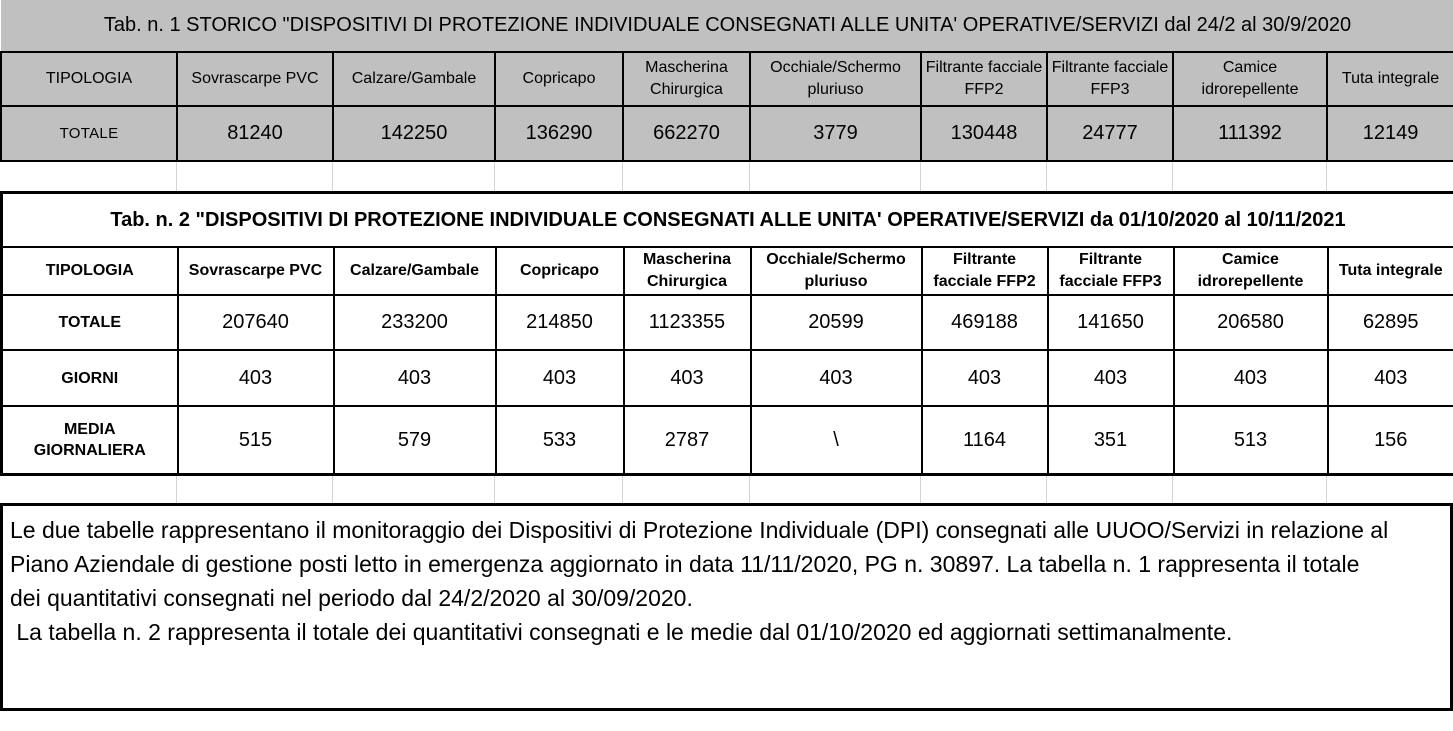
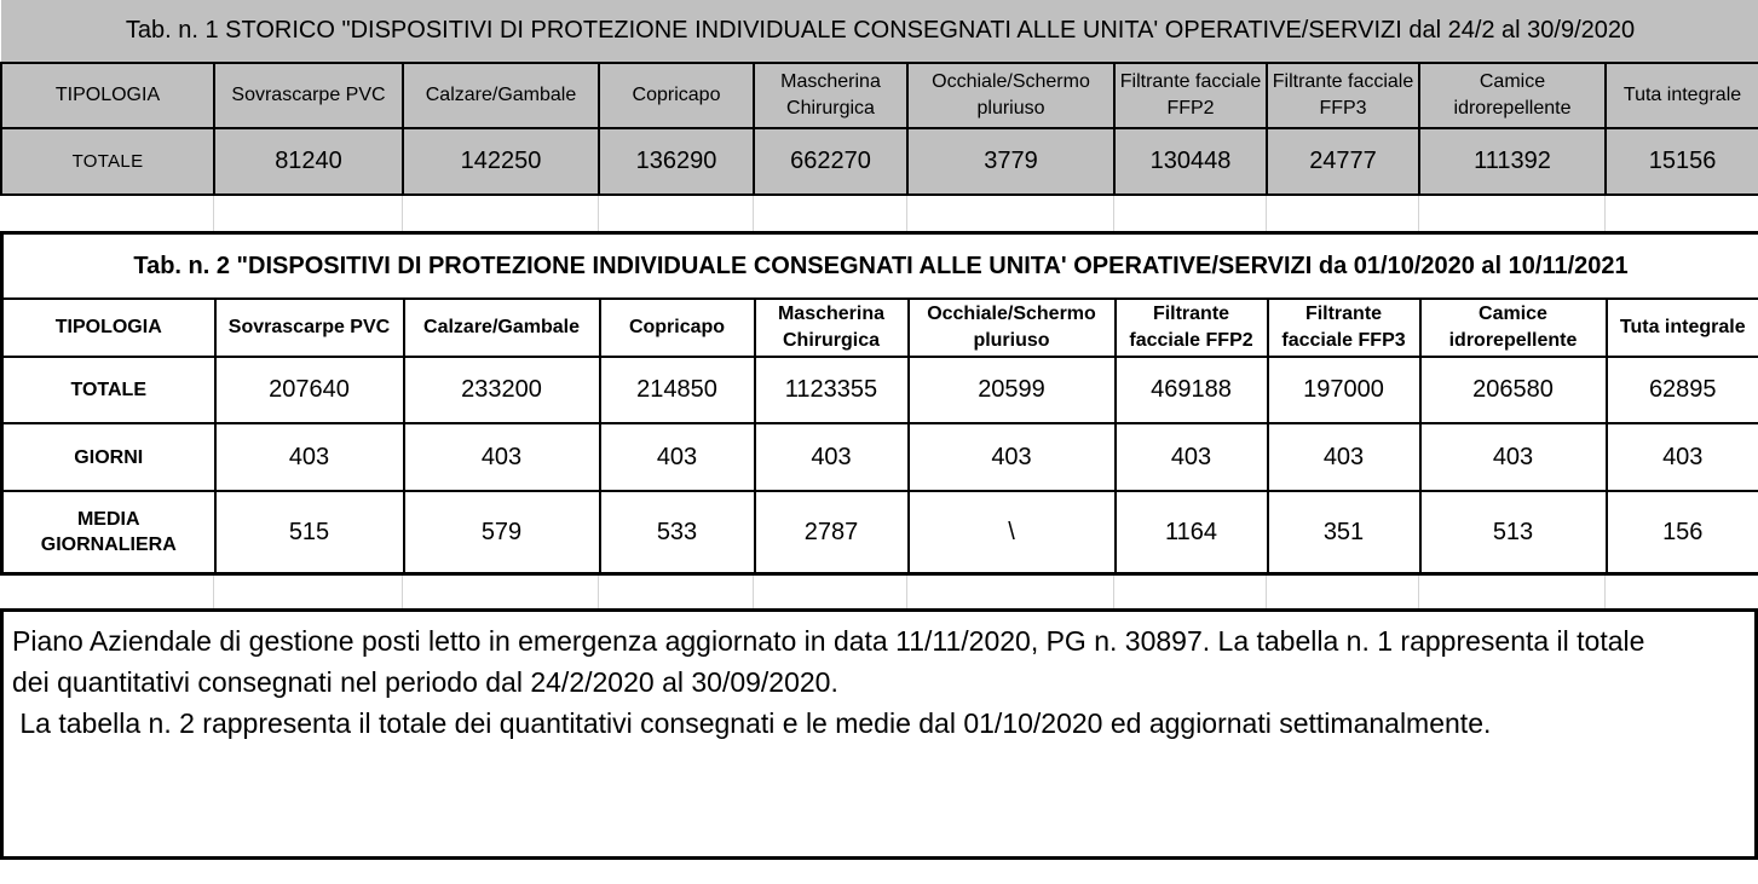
  Tab. n. 1 STORICO "DISPOSITIVI DI PROTEZIONE INDIVIDUALE CONSEGNATI ALLE UNITA' OPERATIVE/SERVIZI dal 24/2 al 30/9/2020
  TIPOLOGIA	Sovrascarpe PVC	Calzare/Gambale	Copricapo	Mascherina Chirurgica	Occhiale/Schermo pluriuso	Filtrante facciale FFP2	Filtrante facciale FFP3	Camice idrorepellente	Tuta integrale
- TOTALE	81240	142250	136290	662270	3779	130448	24777	111392	12149
+ TOTALE	81240	142250	136290	662270	3779	130448	24777	111392	15156
  Tab. n. 2 "DISPOSITIVI DI PROTEZIONE INDIVIDUALE CONSEGNATI ALLE UNITA' OPERATIVE/SERVIZI da 01/10/2020 al 10/11/2021
  TIPOLOGIA	Sovrascarpe PVC	Calzare/Gambale	Copricapo	Mascherina Chirurgica	Occhiale/Schermo pluriuso	Filtrante facciale FFP2	Filtrante facciale FFP3	Camice idrorepellente	Tuta integrale
- TOTALE	207640	233200	214850	1123355	20599	469188	141650	206580	62895
+ TOTALE	207640	233200	214850	1123355	20599	469188	197000	206580	62895
  GIORNI	403	403	403	403	403	403	403	403	403
  MEDIA GIORNALIERA	515	579	533	2787	\	1164	351	513	156
- Le due tabelle rappresentano il monitoraggio dei Dispositivi di Protezione Individuale (DPI) consegnati alle UUOO/Servizi in relazione al
  Piano Aziendale di gestione posti letto in emergenza aggiornato in data 11/11/2020, PG n. 30897. La tabella n. 1 rappresenta il totale
  dei quantitativi consegnati nel periodo dal 24/2/2020 al 30/09/2020.
  La tabella n. 2 rappresenta il totale dei quantitativi consegnati e le medie dal 01/10/2020 ed aggiornati settimanalmente.
